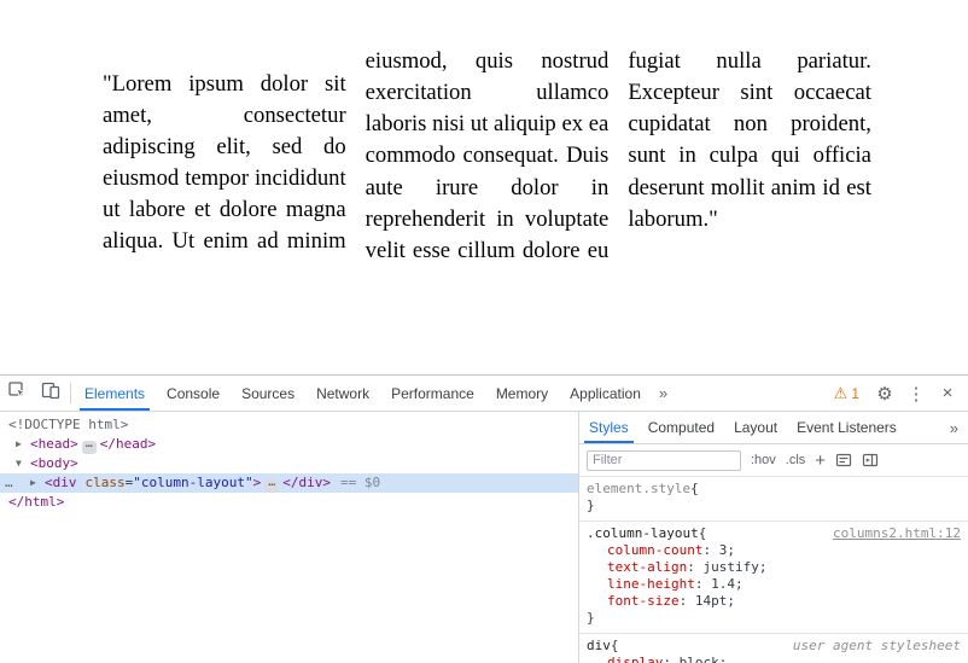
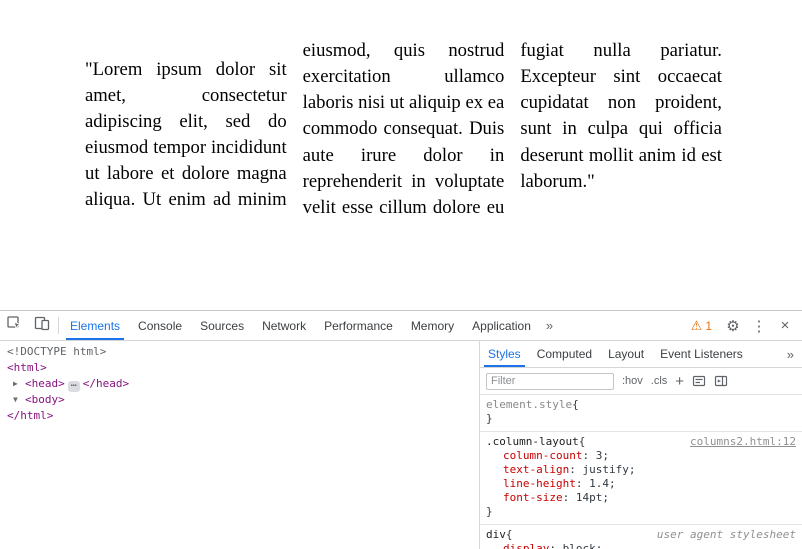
  "Lorem ipsum dolor sit amet, consectetur adipiscing elit, sed do eiusmod tempor incididunt ut labore et dolore magna aliqua. Ut enim ad minim eiusmod, quis nostrud exercitation ullamco laboris nisi ut aliquip ex ea commodo consequat. Duis aute irure dolor in reprehenderit in voluptate velit esse cillum dolore eu fugiat nulla pariatur. Excepteur sint occaecat cupidatat non proident, sunt in culpa qui officia deserunt mollit anim id est laborum."
  Elements
  Console
  Sources
  Network
  Performance
  Memory
  Application
  »
  ⚠
  1
  ⚙
  ⋮
  ×
  <!DOCTYPE html>
+ <html>
  ▶ <head> … </head>
  ▼ <body>
- …
- ▶ <div class="column-layout"> … </div> == $0
  </html>
  Styles
  Computed
  Layout
  Event Listeners
  »
  Filter
  :hov
  .cls
  +
  element.style
  .column-layout
  columns2.html:12
  column-count 3
  text-align justify
  line-height 1.4
  font-size 14pt
  div
  user agent stylesheet
